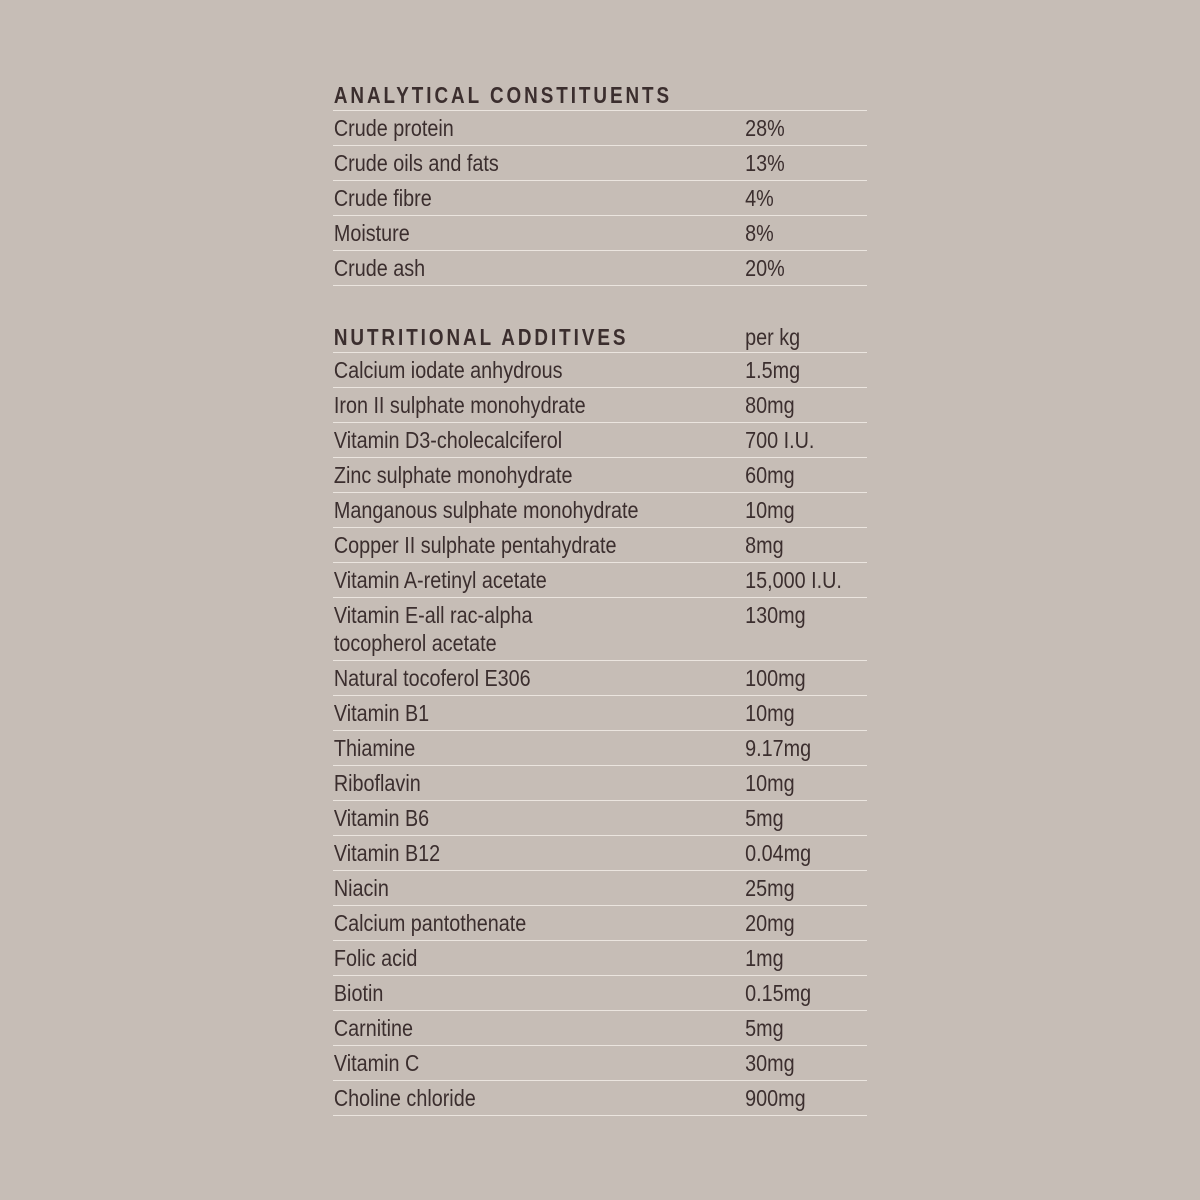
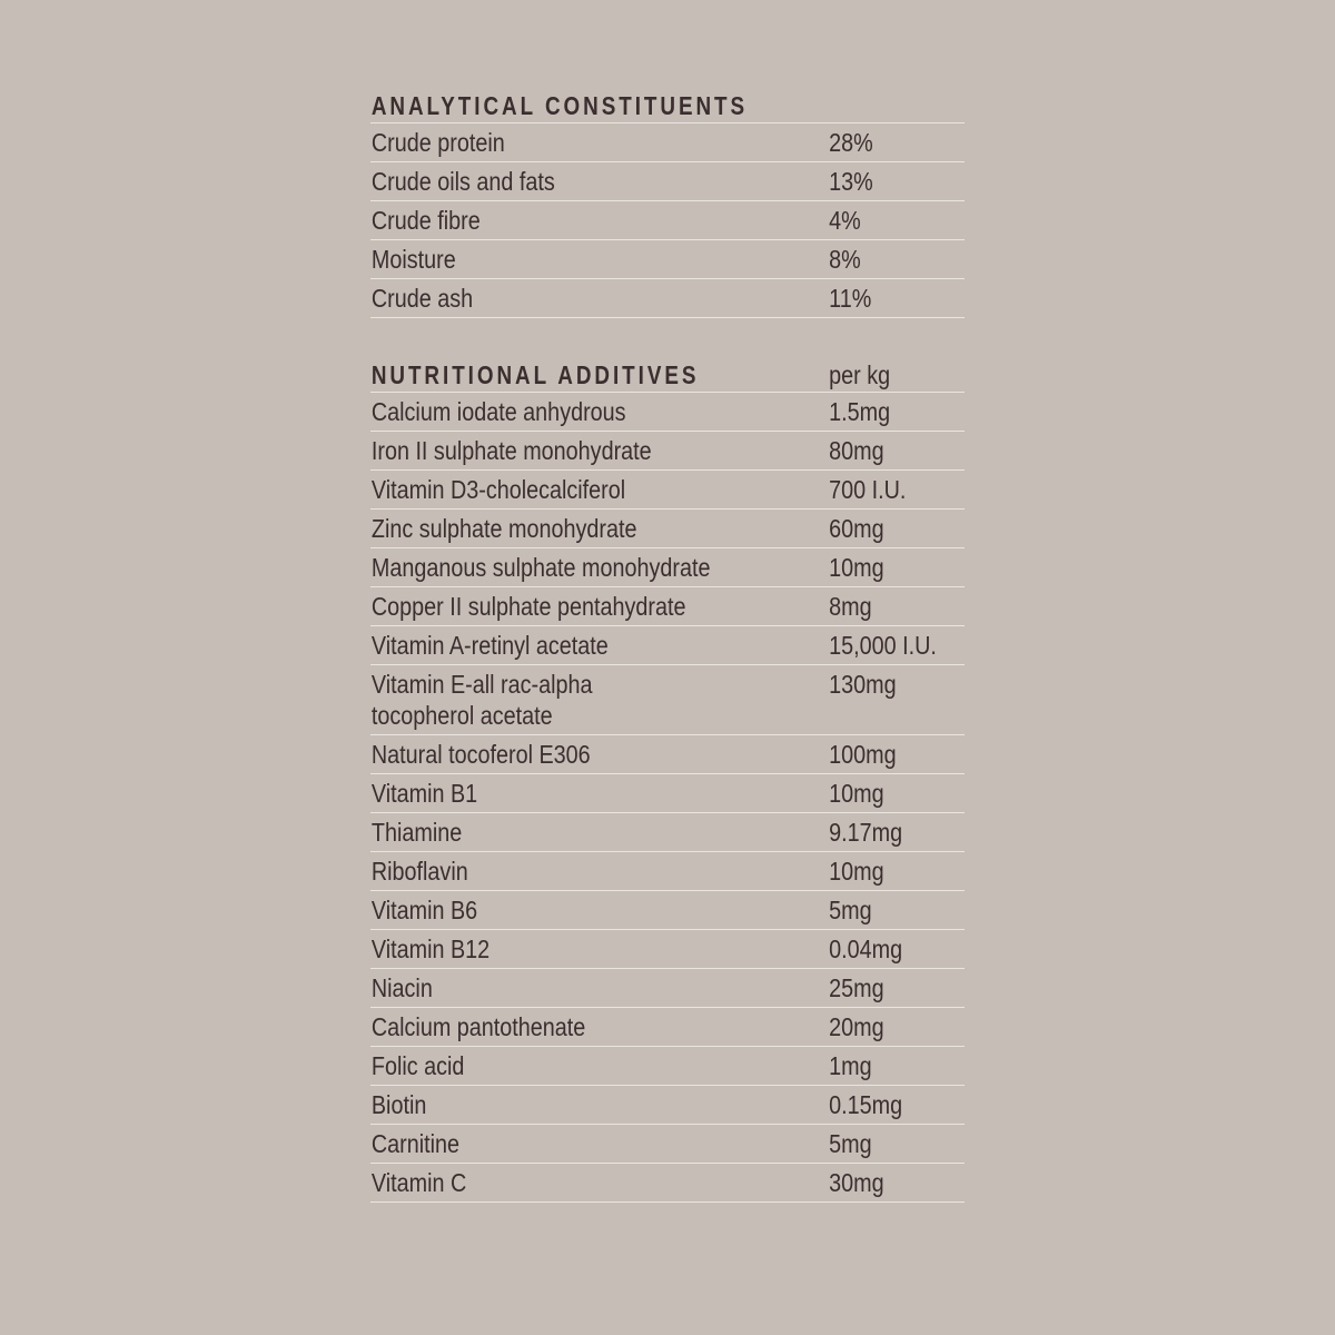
  ANALYTICAL CONSTITUENTS
  Crude protein
  28%
  Crude oils and fats
  13%
  Crude fibre
  4%
  Moisture
  8%
  Crude ash
- 20%
+ 11%
  NUTRITIONAL ADDITIVES
  per kg
  Calcium iodate anhydrous
  1.5mg
  Iron II sulphate monohydrate
  80mg
  Vitamin D3-cholecalciferol
  700 I.U.
  Zinc sulphate monohydrate
  60mg
  Manganous sulphate monohydrate
  10mg
  Copper II sulphate pentahydrate
  8mg
  Vitamin A-retinyl acetate
  15,000 I.U.
  Vitamin E-all rac-alpha
  tocopherol acetate
  130mg
  Natural tocoferol E306
  100mg
  Vitamin B1
  10mg
  Thiamine
  9.17mg
  Riboflavin
  10mg
  Vitamin B6
  5mg
  Vitamin B12
  0.04mg
  Niacin
  25mg
  Calcium pantothenate
  20mg
  Folic acid
  1mg
  Biotin
  0.15mg
  Carnitine
  5mg
  Vitamin C
  30mg
- Choline chloride
- 900mg
